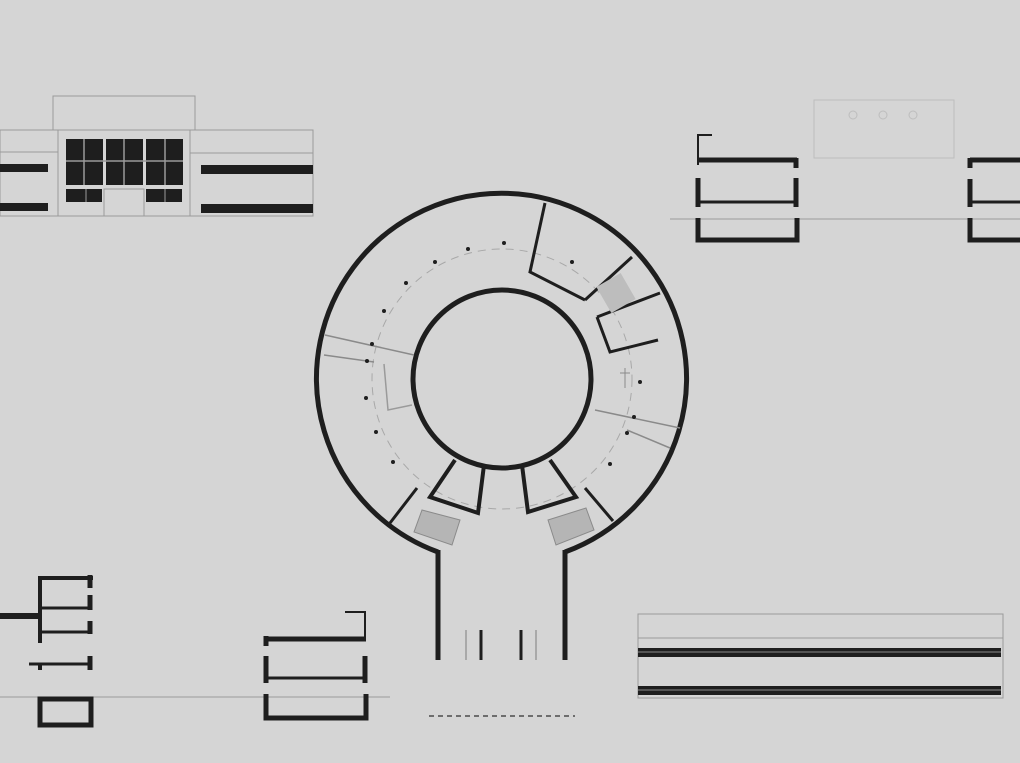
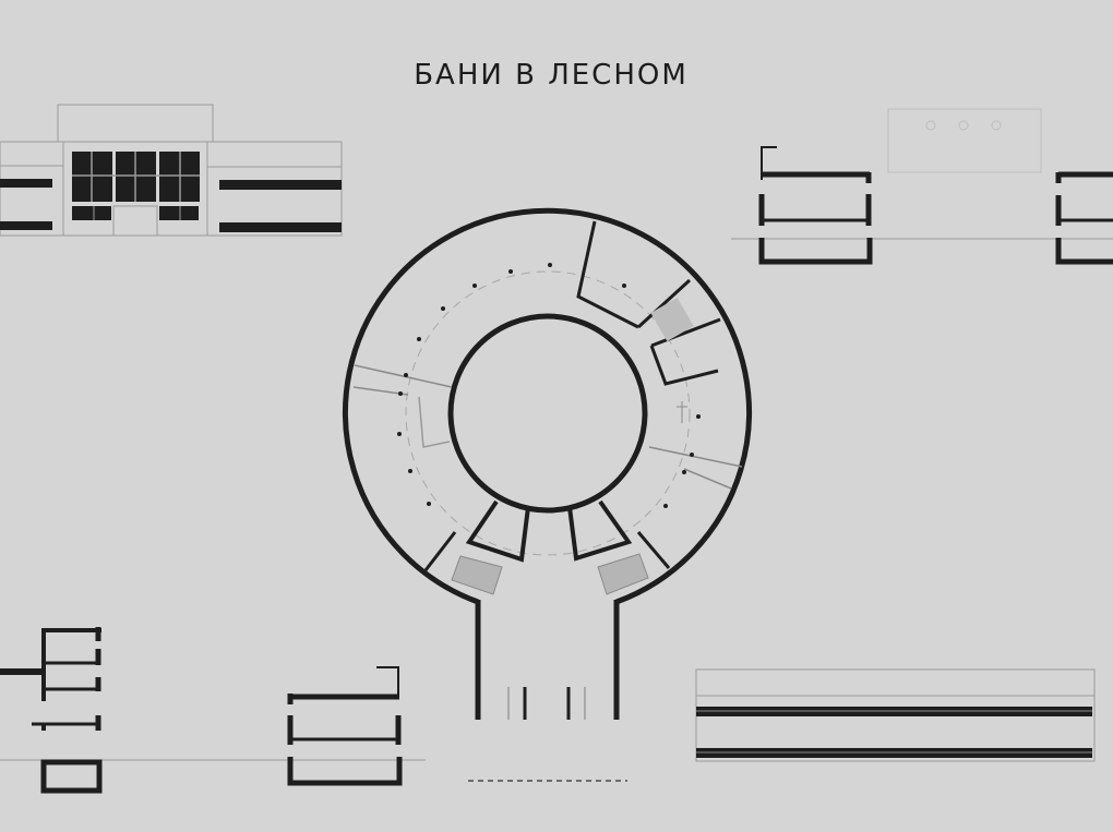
+ БАНИ В ЛЕСНОМ
